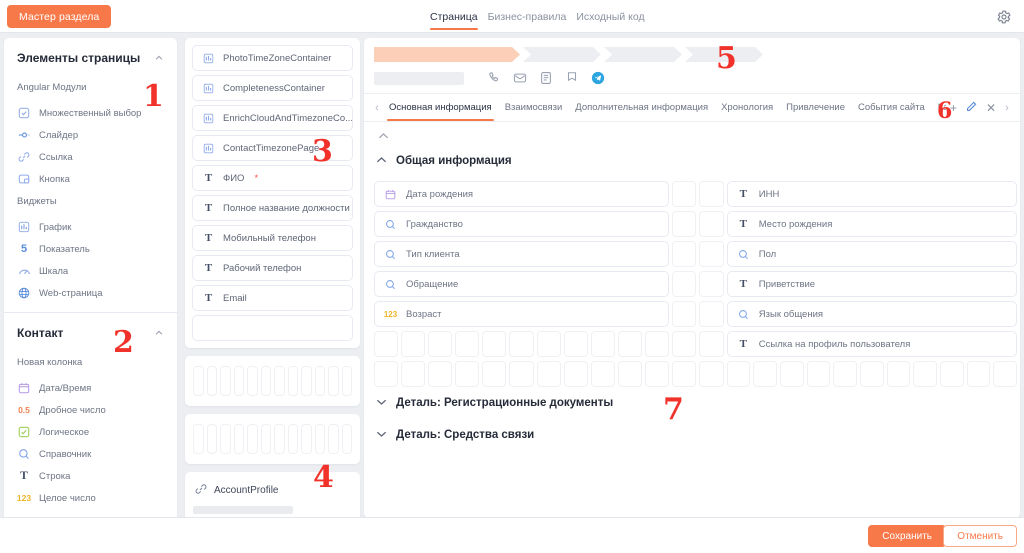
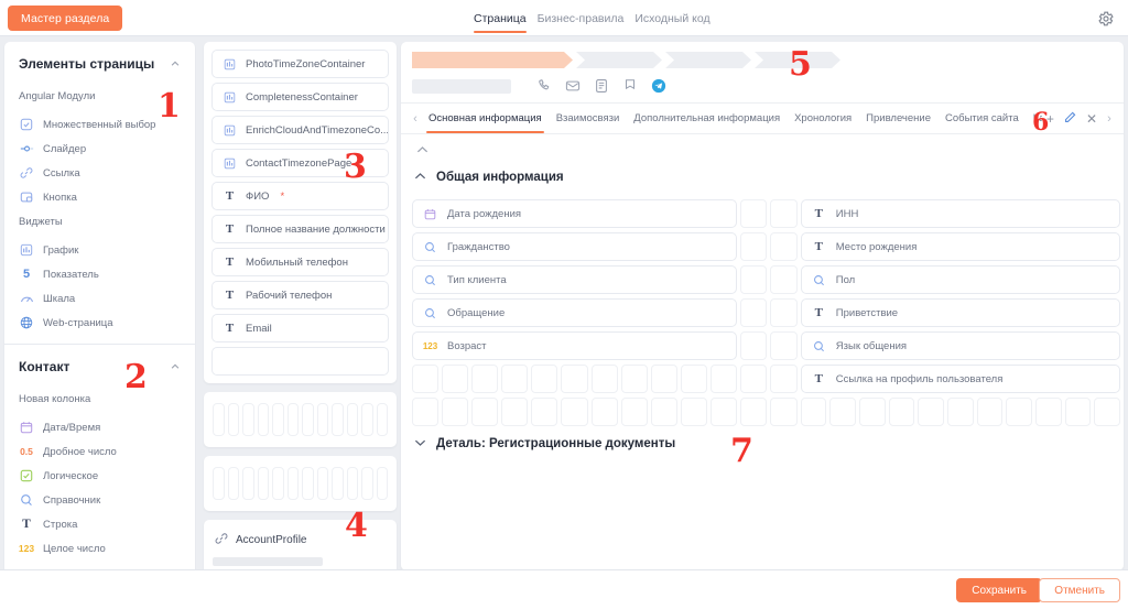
  Мастер раздела
  Страница
  Бизнес-правила
  Исходный код
  Элементы страницы
  Angular Модули
  Множественный выбор
  Слайдер
  Ссылка
  Кнопка
  Виджеты
  График
  5
  Показатель
  Шкала
  Web-страница
  Контакт
  Новая колонка
  Дата/Время
  0.5
  Дробное число
  Логическое
  Справочник
  T
  Строка
  123
  Целое число
  PhotoTimeZoneContainer
  CompletenessContainer
  EnrichCloudAndTimezoneCo...
  ContactTimezonePage
  T
  ФИО
  *
  T
  Полное название должности
  T
  Мобильный телефон
  T
  Рабочий телефон
  T
  Email
  AccountProfile
  ‹
  Основная информация
  Взаимосвязи
  Дополнительная информация
  Хронология
  Привлечение
  События сайта
  +
  ✕
  ›
  Общая информация
  Дата рождения
  Гражданство
  Тип клиента
  Обращение
  123
  Возраст
  T
  ИНН
  T
  Место рождения
  Пол
  T
  Приветствие
  Язык общения
  T
  Ссылка на профиль пользователя
  Деталь: Регистрационные документы
- Деталь: Средства связи
  Сохранить
  Отменить
  1
  2
  3
  4
  5
  6
  7
